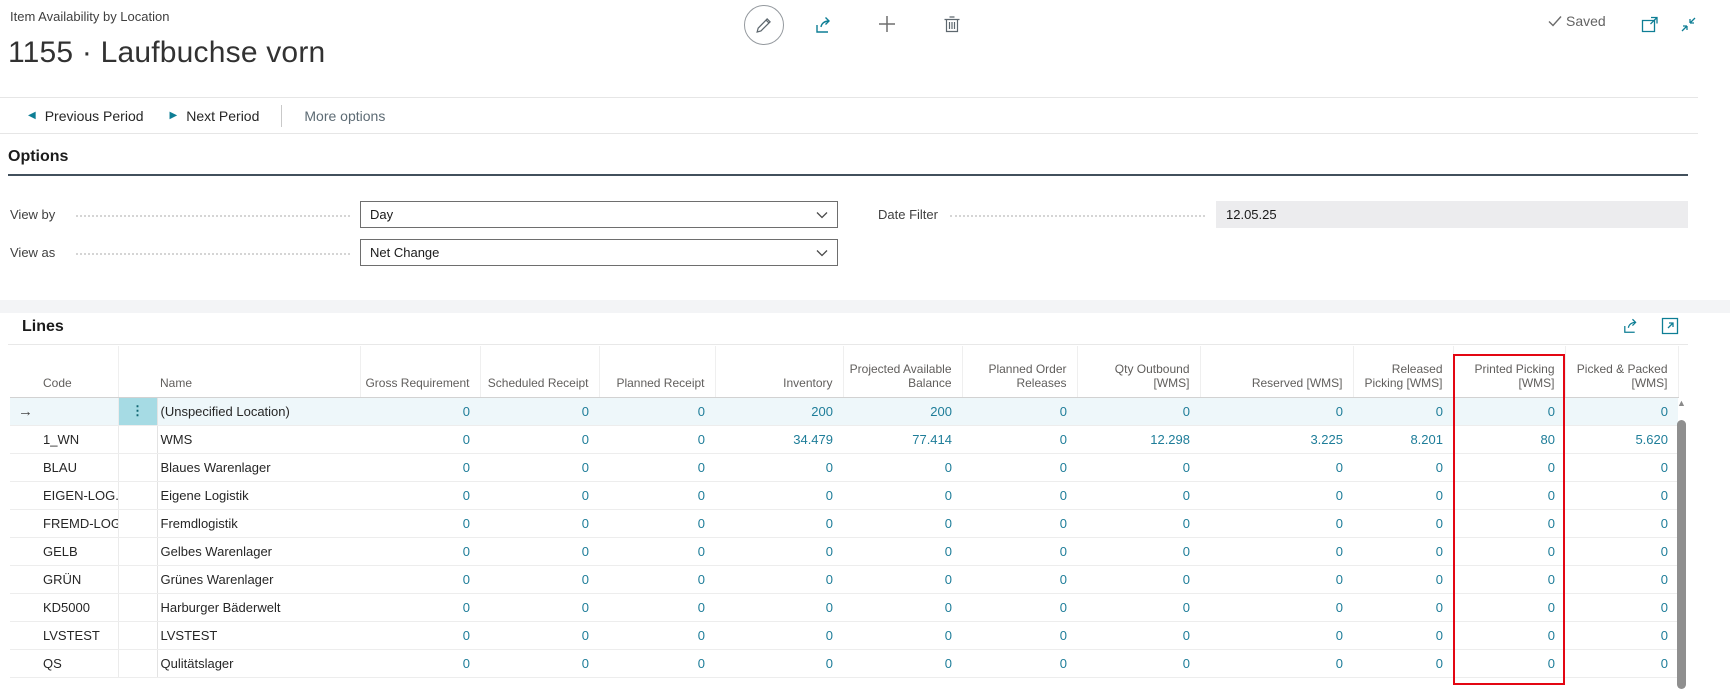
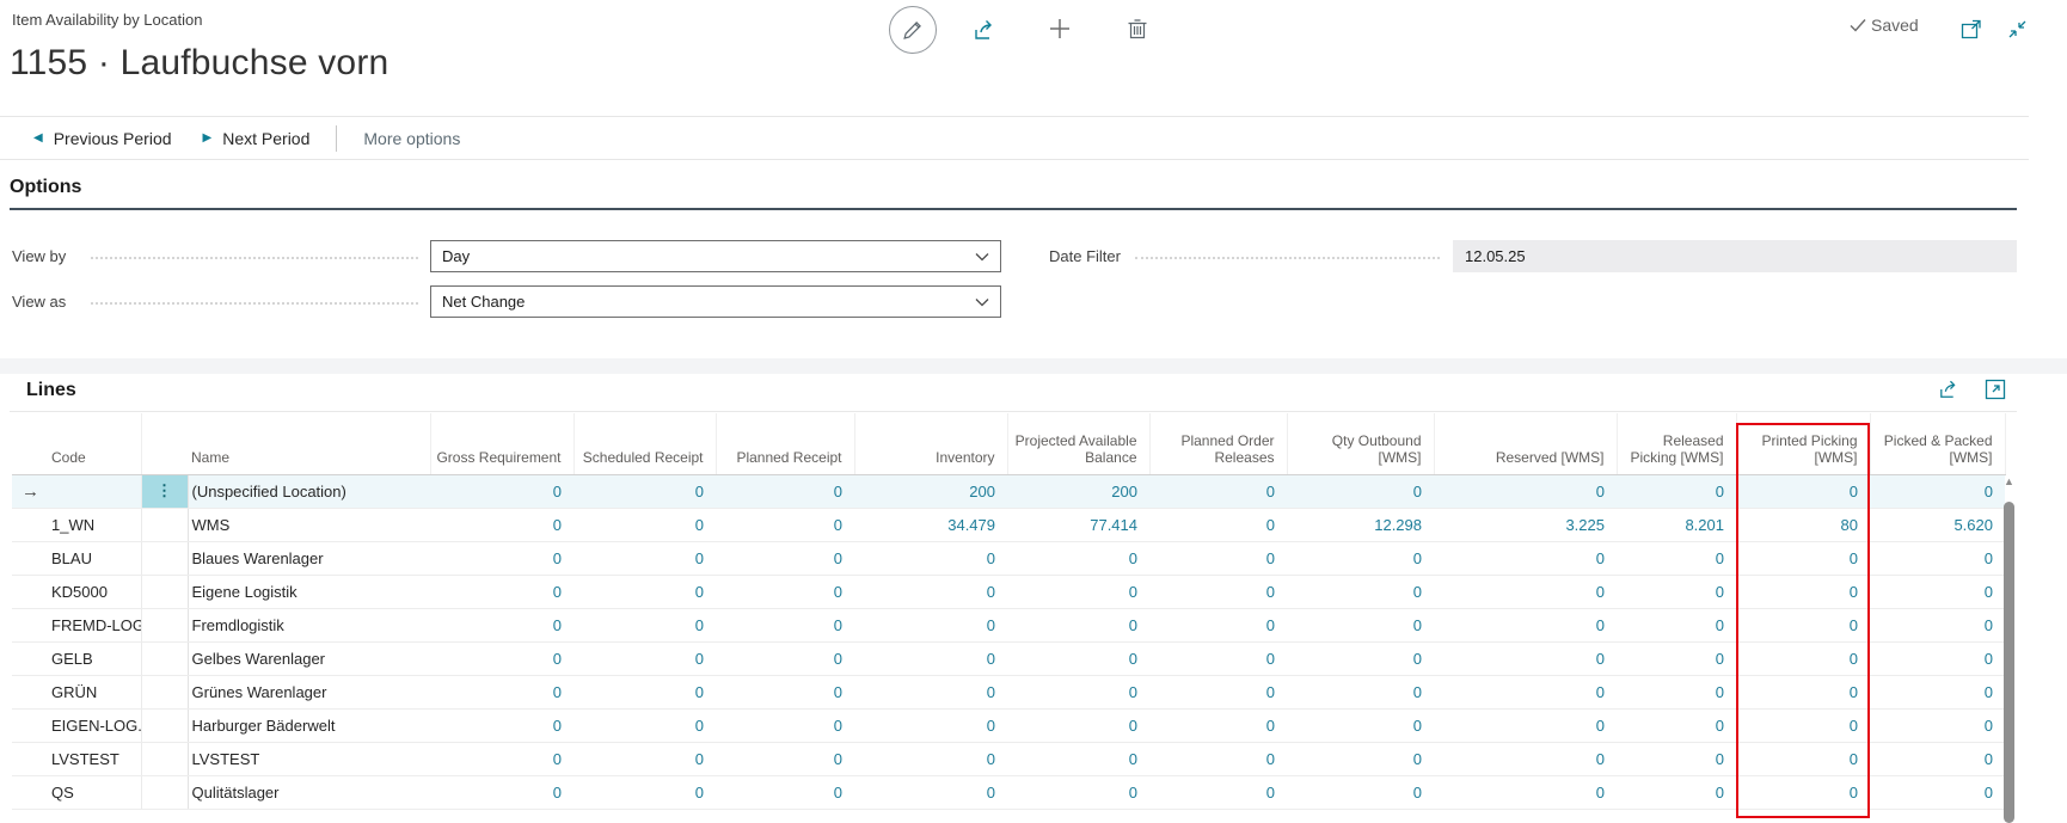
  Item Availability by Location
  1155 · Laufbuchse vorn
  Saved
  ◀
  Previous Period
  ▶
  Next Period
  More options
  Options
  View by
  Day
  View as
  Net Change
  Date Filter
  12.05.25
  Lines
  	Code		Name	Gross Requirement	Scheduled Receipt	Planned Receipt	Inventory	Projected Available Balance	Planned Order Releases	Qty Outbound [WMS]	Reserved [WMS]	Released Picking [WMS]	Printed Picking [WMS]	Picked & Packed [WMS]
  →		⋮	(Unspecified Location)	0	0	0	200	200	0	0	0	0	0	0
  	1_WN		WMS	0	0	0	34.479	77.414	0	12.298	3.225	8.201	80	5.620
  	BLAU		Blaues Warenlager	0	0	0	0	0	0	0	0	0	0	0
- 	EIGEN-LOG.		Eigene Logistik	0	0	0	0	0	0	0	0	0	0	0
+ 	KD5000		Eigene Logistik	0	0	0	0	0	0	0	0	0	0	0
  	FREMD-LOG		Fremdlogistik	0	0	0	0	0	0	0	0	0	0	0
  	GELB		Gelbes Warenlager	0	0	0	0	0	0	0	0	0	0	0
  	GRÜN		Grünes Warenlager	0	0	0	0	0	0	0	0	0	0	0
- 	KD5000		Harburger Bäderwelt	0	0	0	0	0	0	0	0	0	0	0
+ 	EIGEN-LOG.		Harburger Bäderwelt	0	0	0	0	0	0	0	0	0	0	0
  	LVSTEST		LVSTEST	0	0	0	0	0	0	0	0	0	0	0
  	QS		Qulitätslager	0	0	0	0	0	0	0	0	0	0	0
  ▲
